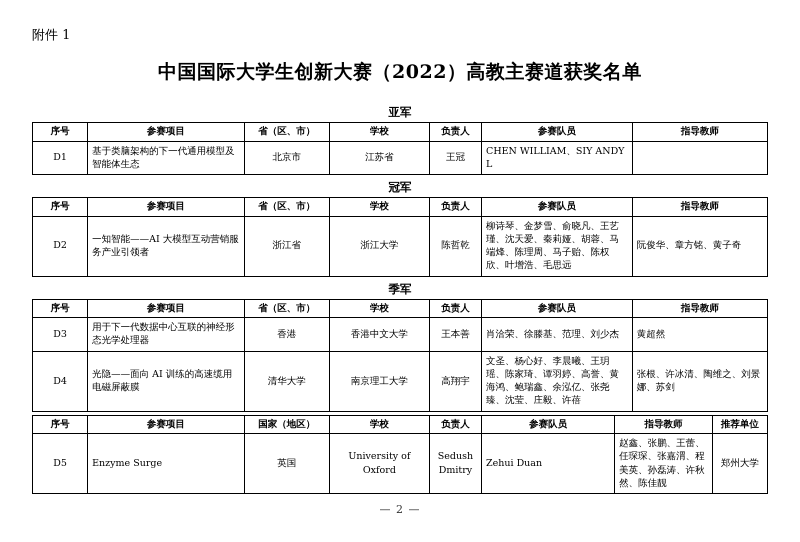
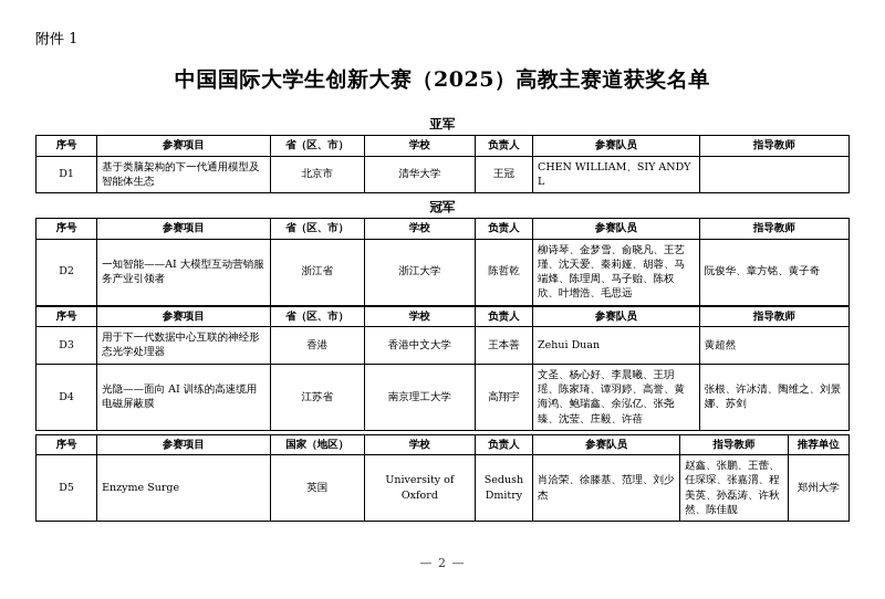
  附件 1
- 中国国际大学生创新大赛（2022）高教主赛道获奖名单
+ 中国国际大学生创新大赛（2025）高教主赛道获奖名单
  亚军
  序号	参赛项目	省（区、市）	学校	负责人	参赛队员	指导教师
- D1	基于类脑架构的下一代通用模型及智能体生态	北京市	江苏省	王冠	CHEN WILLIAM、SIY ANDY L
+ D1	基于类脑架构的下一代通用模型及智能体生态	北京市	清华大学	王冠	CHEN WILLIAM、SIY ANDY L
  冠军
  序号	参赛项目	省（区、市）	学校	负责人	参赛队员	指导教师
  D2	一知智能——AI 大模型互动营销服务产业引领者	浙江省	浙江大学	陈哲乾	柳诗琴、金梦雪、俞晓凡、王艺瑾、沈天爱、秦莉娅、胡蓉、马端烽、陈理周、马子贻、陈权欣、叶增浩、毛思远	阮俊华、章方铭、黄子奇
- 季军
  序号	参赛项目	省（区、市）	学校	负责人	参赛队员	指导教师
- D3	用于下一代数据中心互联的神经形态光学处理器	香港	香港中文大学	王本善	肖洽荣、徐滕基、范理、刘少杰	黄超然
+ D3	用于下一代数据中心互联的神经形态光学处理器	香港	香港中文大学	王本善	Zehui Duan	黄超然
- D4	光隐——面向 AI 训练的高速缆用电磁屏蔽膜	清华大学	南京理工大学	高翔宇	文圣、杨心好、李晨曦、王玥瑶、陈家琦、谭羽婷、高誉、黄海鸿、鲍瑞鑫、余泓亿、张尧臻、沈莹、庄毅、许蓓	张根、许冰清、陶维之、刘景娜、苏剑
+ D4	光隐——面向 AI 训练的高速缆用电磁屏蔽膜	江苏省	南京理工大学	高翔宇	文圣、杨心好、李晨曦、王玥瑶、陈家琦、谭羽婷、高誉、黄海鸿、鲍瑞鑫、余泓亿、张尧臻、沈莹、庄毅、许蓓	张根、许冰清、陶维之、刘景娜、苏剑
  序号	参赛项目	国家（地区）	学校	负责人	参赛队员	指导教师	推荐单位
- D5	Enzyme Surge	英国	University of Oxford	Sedush Dmitry	Zehui Duan	赵鑫、张鹏、王蕾、任琛琛、张嘉渭、程美英、孙磊涛、许秋然、陈佳靓	郑州大学
+ D5	Enzyme Surge	英国	University of Oxford	Sedush Dmitry	肖洽荣、徐滕基、范理、刘少杰	赵鑫、张鹏、王蕾、任琛琛、张嘉渭、程美英、孙磊涛、许秋然、陈佳靓	郑州大学
  — 2 —
